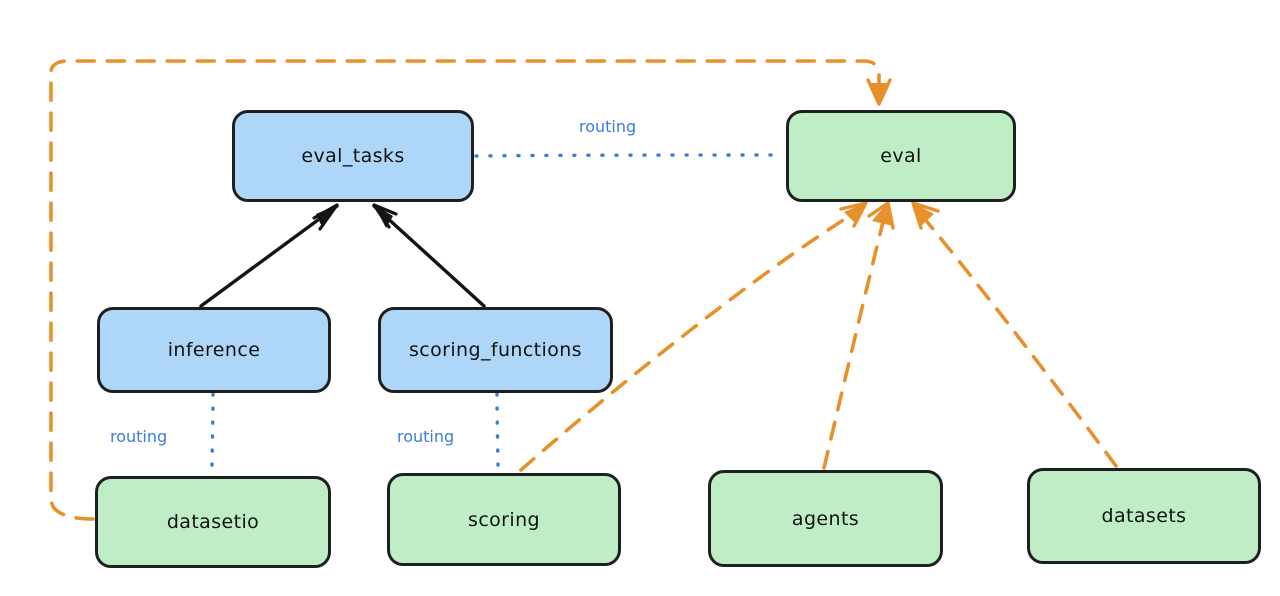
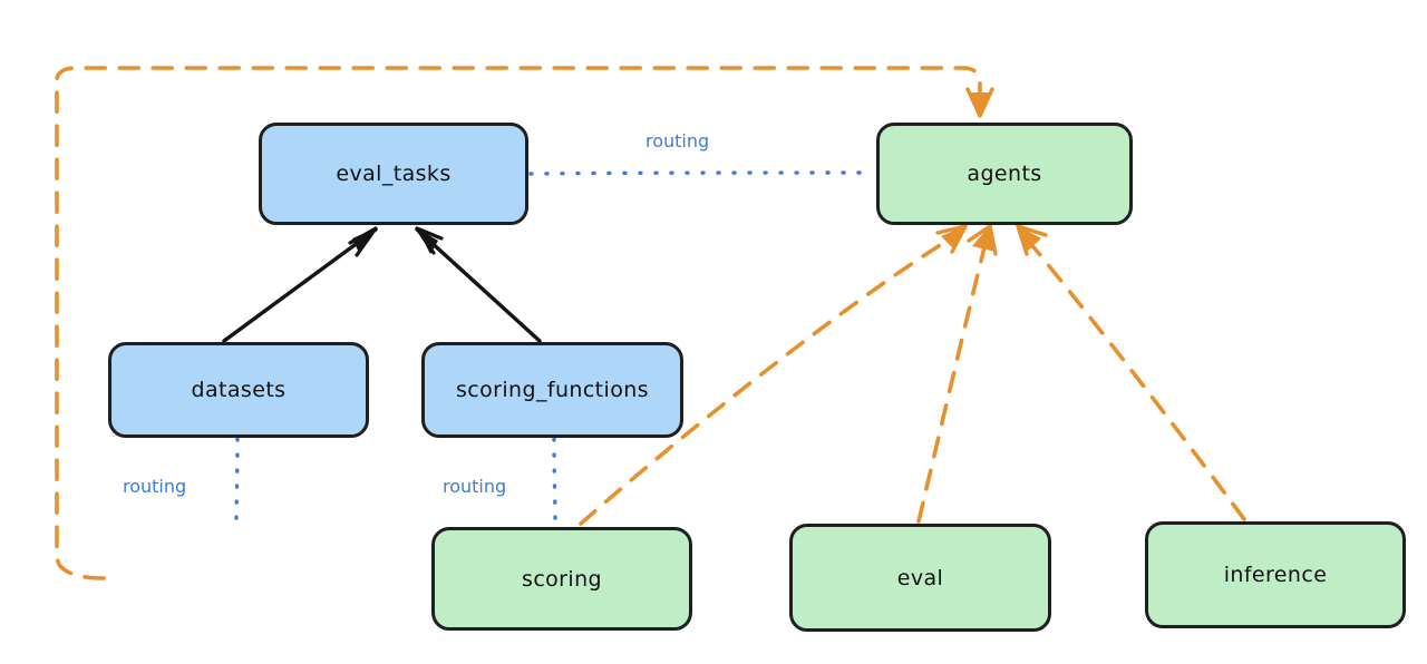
  routing
  routing
  routing
  eval_tasks
- eval
+ agents
- inference
+ datasets
  scoring_functions
- datasetio
  scoring
- agents
+ eval
- datasets
+ inference
